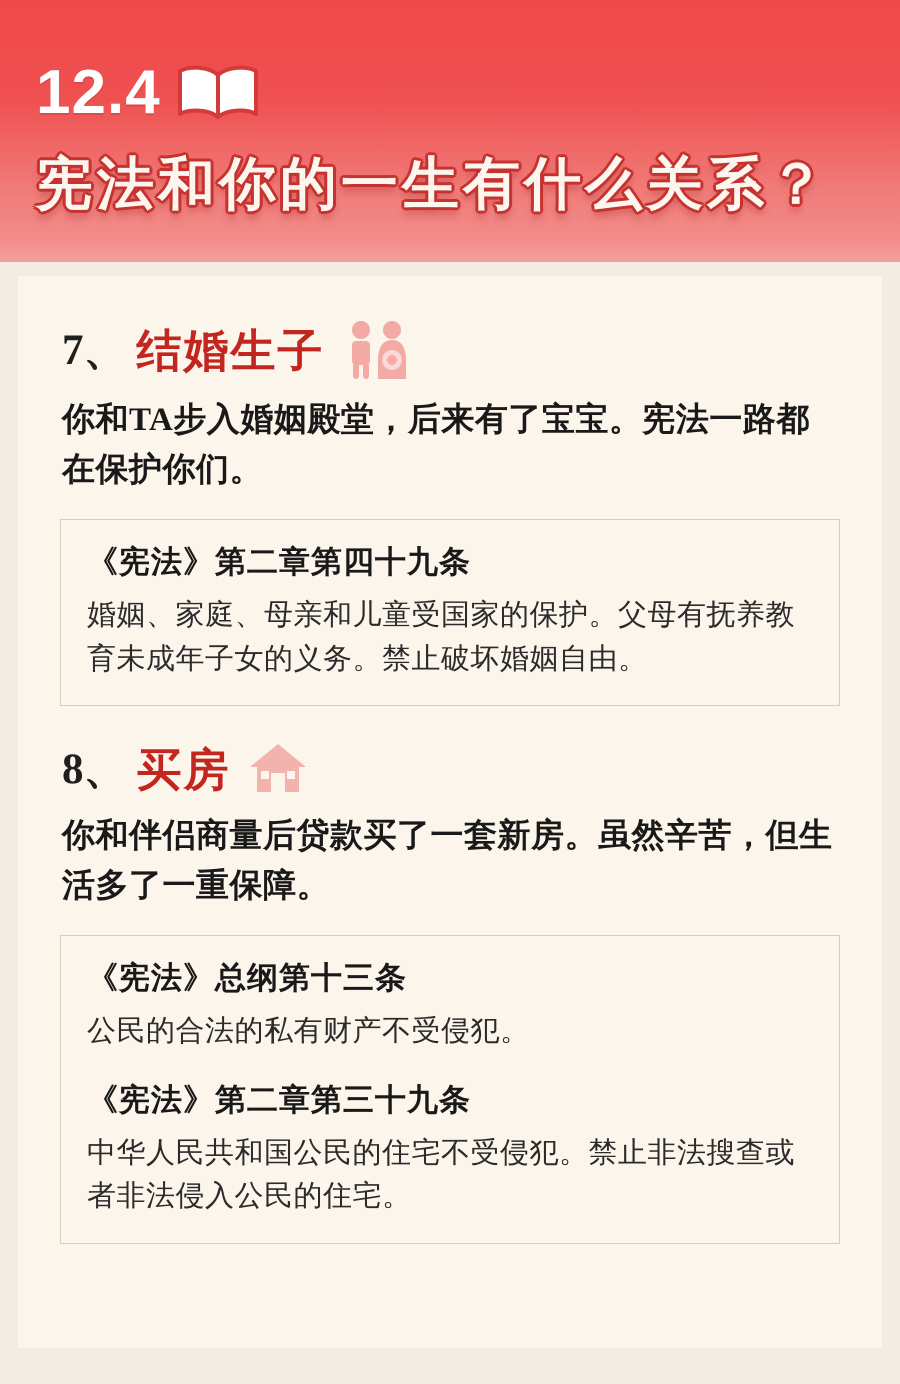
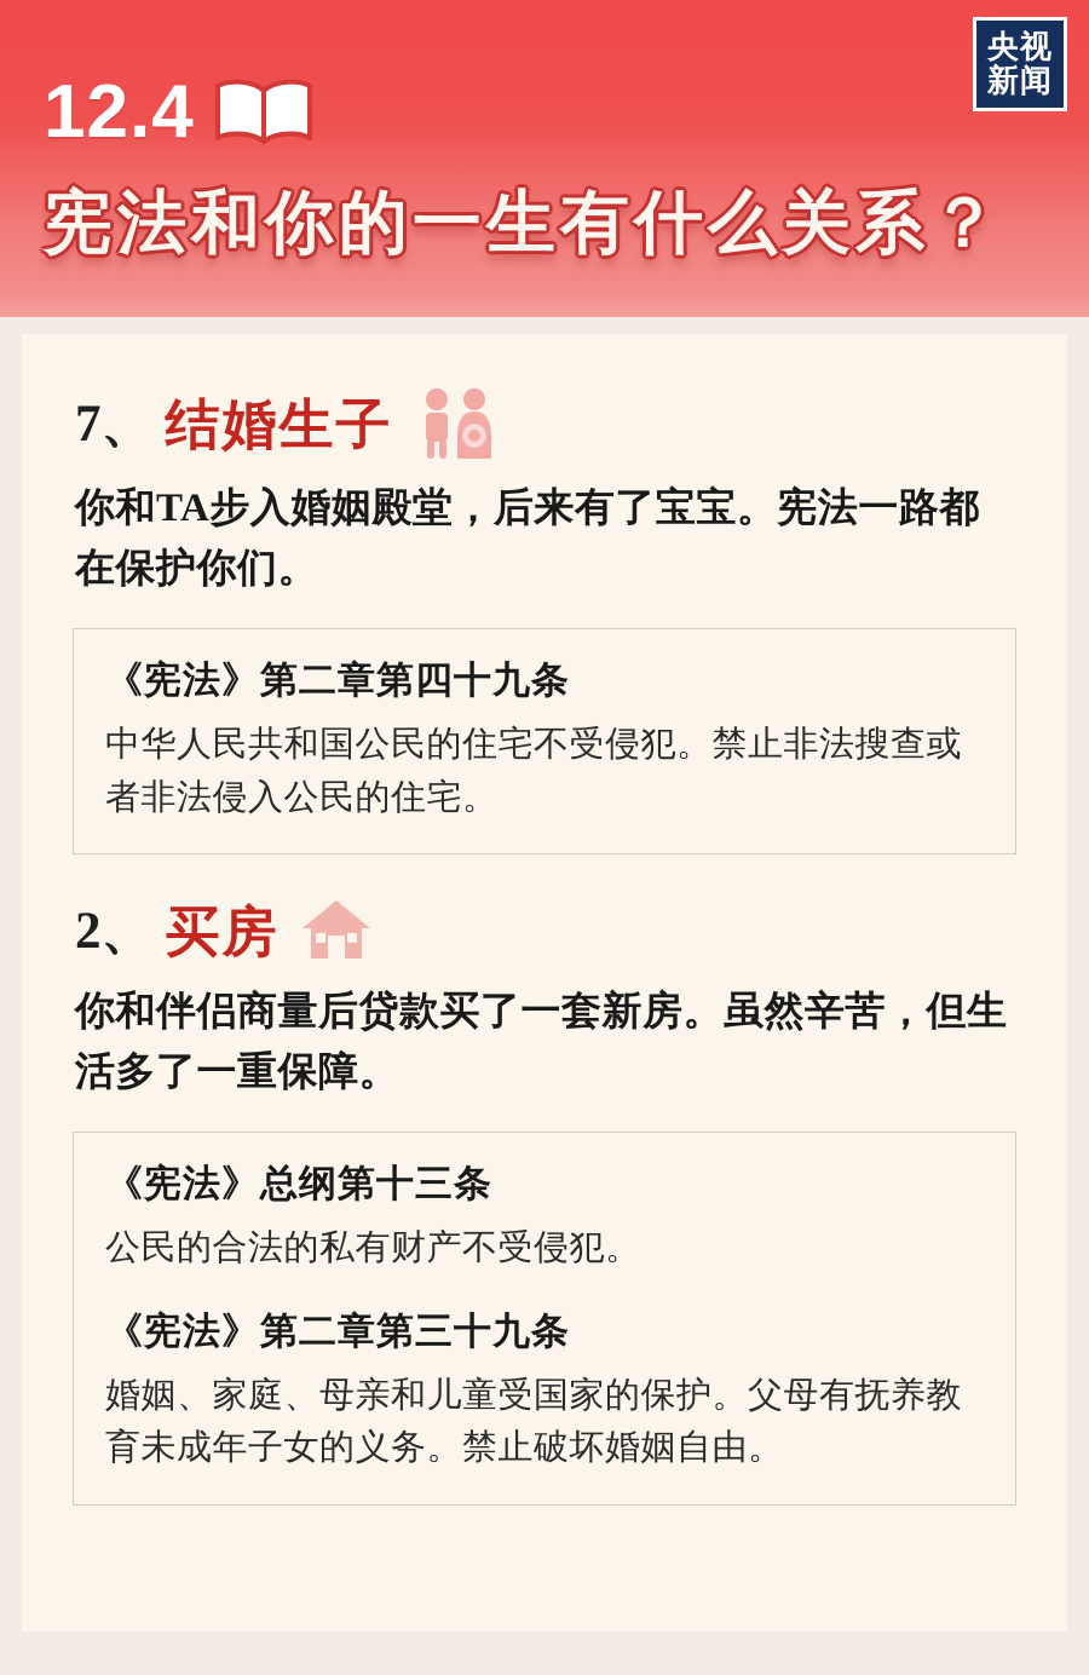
  12.4
  宪法和你的一生有什么关系？
+ 央视
+ 新闻
  7、
  结婚生子
  你和TA步入婚姻殿堂，后来有了宝宝。宪法一路都在保护你们。
  《宪法》第二章第四十九条
- 婚姻、家庭、母亲和儿童受国家的保护。父母有抚养教育未成年子女的义务。禁止破坏婚姻自由。
+ 中华人民共和国公民的住宅不受侵犯。禁止非法搜查或者非法侵入公民的住宅。
- 8、
+ 2、
  买房
  你和伴侣商量后贷款买了一套新房。虽然辛苦，但生活多了一重保障。
  《宪法》总纲第十三条
  公民的合法的私有财产不受侵犯。
  《宪法》第二章第三十九条
- 中华人民共和国公民的住宅不受侵犯。禁止非法搜查或者非法侵入公民的住宅。
+ 婚姻、家庭、母亲和儿童受国家的保护。父母有抚养教育未成年子女的义务。禁止破坏婚姻自由。
